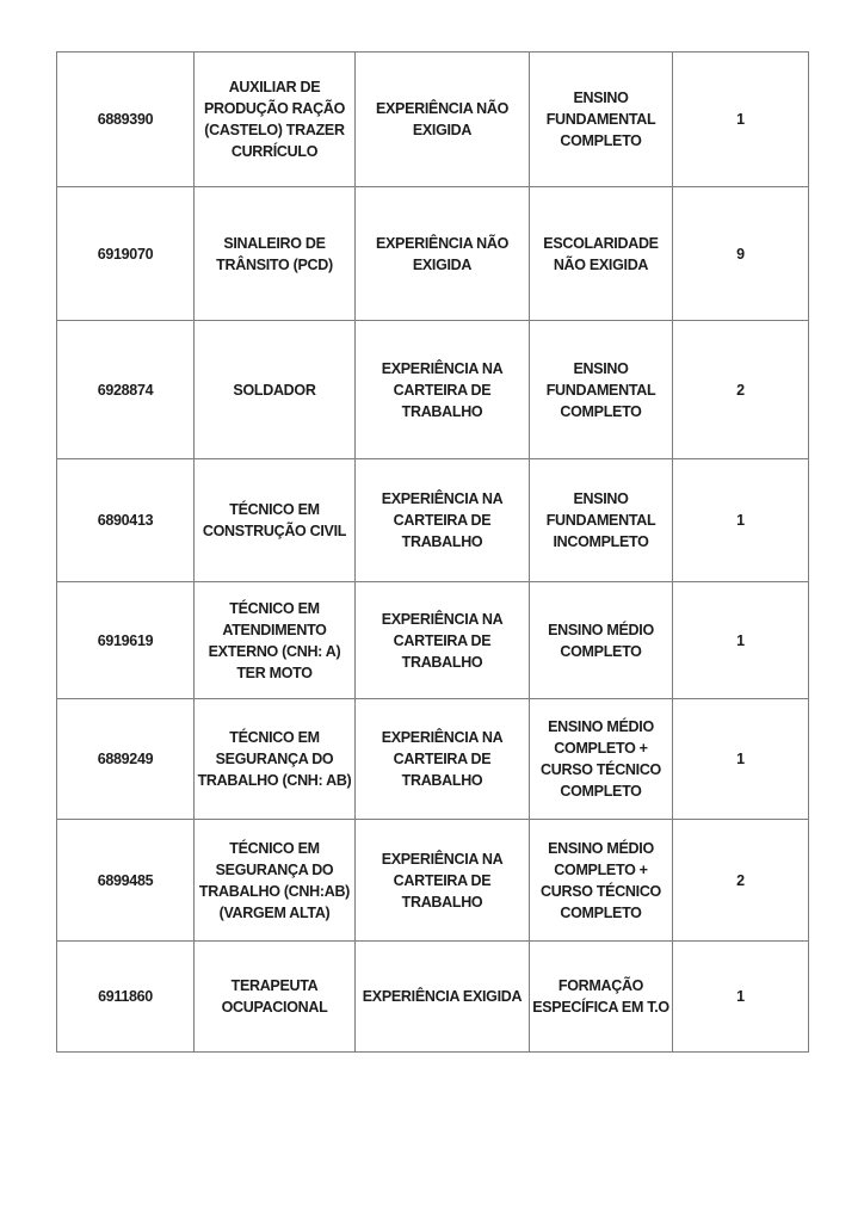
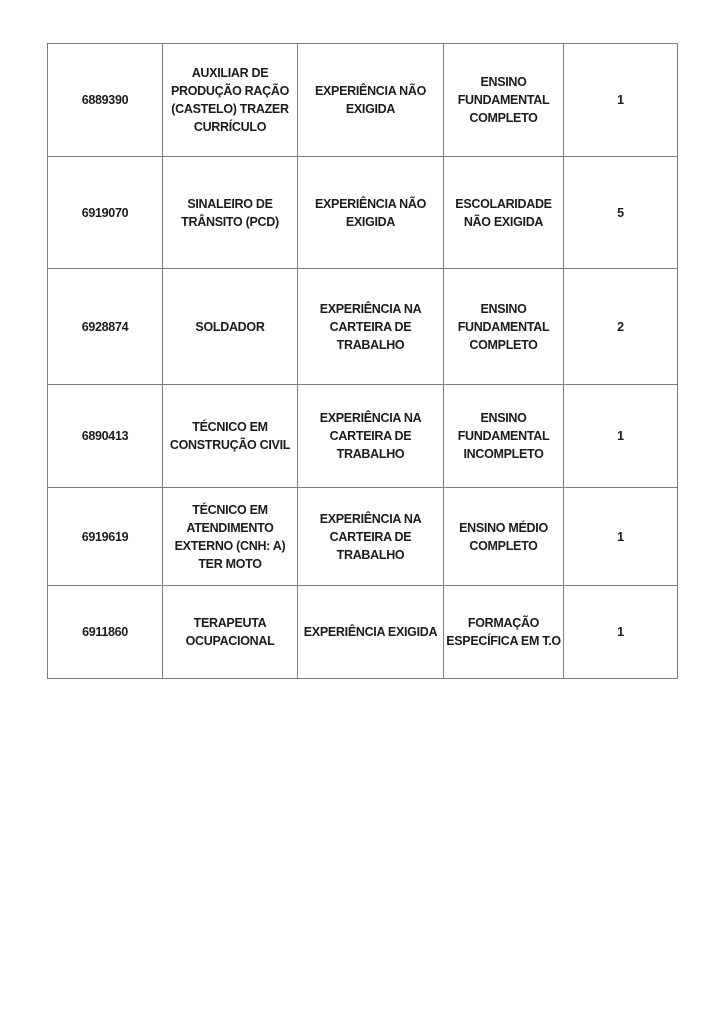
  6889390	AUXILIAR DE PRODUÇÃO RAÇÃO (CASTELO) TRAZER CURRÍCULO	EXPERIÊNCIA NÃO EXIGIDA	ENSINO FUNDAMENTAL COMPLETO	1
- 6919070	SINALEIRO DE TRÂNSITO (PCD)	EXPERIÊNCIA NÃO EXIGIDA	ESCOLARIDADE NÃO EXIGIDA	9
+ 6919070	SINALEIRO DE TRÂNSITO (PCD)	EXPERIÊNCIA NÃO EXIGIDA	ESCOLARIDADE NÃO EXIGIDA	5
  6928874	SOLDADOR	EXPERIÊNCIA NA CARTEIRA DE TRABALHO	ENSINO FUNDAMENTAL COMPLETO	2
  6890413	TÉCNICO EM CONSTRUÇÃO CIVIL	EXPERIÊNCIA NA CARTEIRA DE TRABALHO	ENSINO FUNDAMENTAL INCOMPLETO	1
  6919619	TÉCNICO EM ATENDIMENTO EXTERNO (CNH: A) TER MOTO	EXPERIÊNCIA NA CARTEIRA DE TRABALHO	ENSINO MÉDIO COMPLETO	1
- 6889249	TÉCNICO EM SEGURANÇA DO TRABALHO (CNH: AB)	EXPERIÊNCIA NA CARTEIRA DE TRABALHO	ENSINO MÉDIO COMPLETO + CURSO TÉCNICO COMPLETO	1
- 6899485	TÉCNICO EM SEGURANÇA DO TRABALHO (CNH:AB) (VARGEM ALTA)	EXPERIÊNCIA NA CARTEIRA DE TRABALHO	ENSINO MÉDIO COMPLETO + CURSO TÉCNICO COMPLETO	2
  6911860	TERAPEUTA OCUPACIONAL	EXPERIÊNCIA EXIGIDA	FORMAÇÃO ESPECÍFICA EM T.O	1
